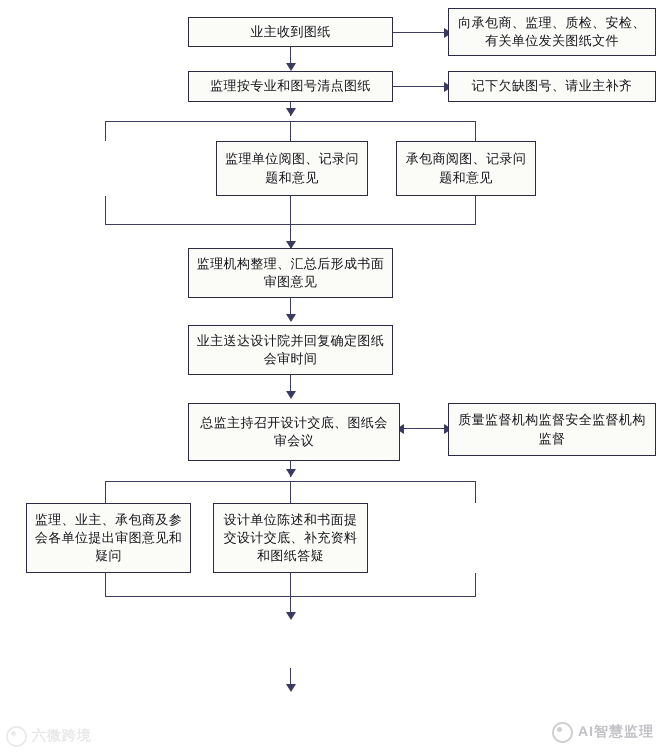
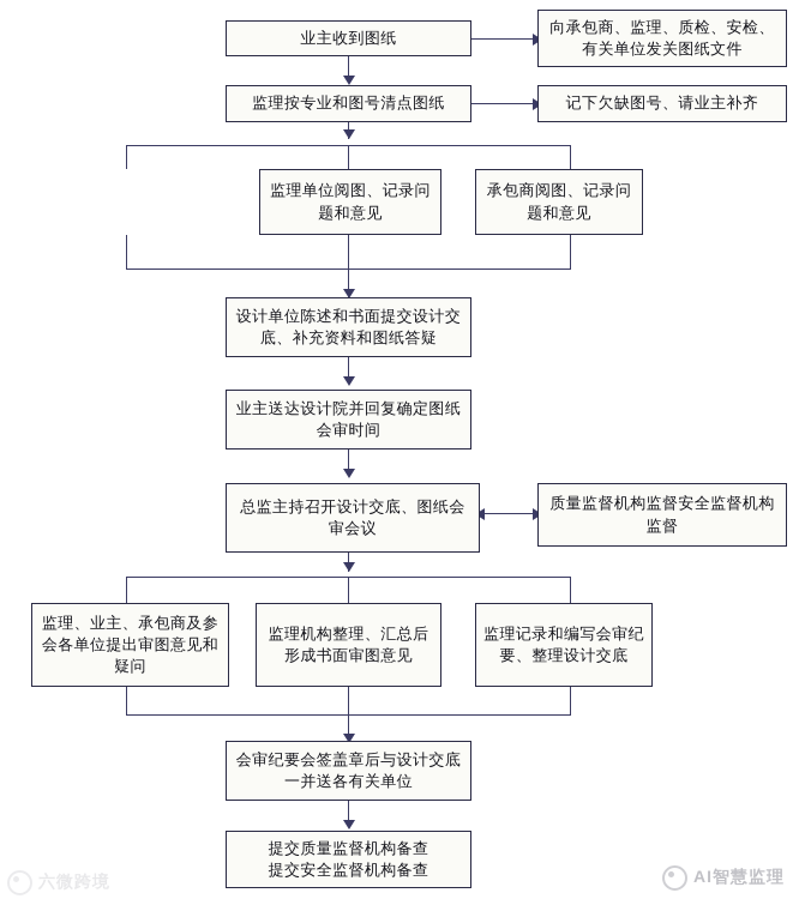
  业主收到图纸
  向承包商、监理、质检、安检、有关单位发关图纸文件
  监理按专业和图号清点图纸
  记下欠缺图号、请业主补齐
  监理单位阅图、记录问题和意见
  承包商阅图、记录问题和意见
- 监理机构整理、汇总后形成书面审图意见
+ 设计单位陈述和书面提交设计交底、补充资料和图纸答疑
  业主送达设计院并回复确定图纸会审时间
  总监主持召开设计交底、图纸会审会议
  质量监督机构监督安全监督机构监督
  监理、业主、承包商及参会各单位提出审图意见和疑问
- 设计单位陈述和书面提交设计交底、补充资料和图纸答疑
+ 监理机构整理、汇总后形成书面审图意见
+ 监理记录和编写会审纪要、整理设计交底
+ 会审纪要会签盖章后与设计交底一并送各有关单位
+ 提交质量监督机构备查
+ 提交安全监督机构备查
  AI智慧监理
